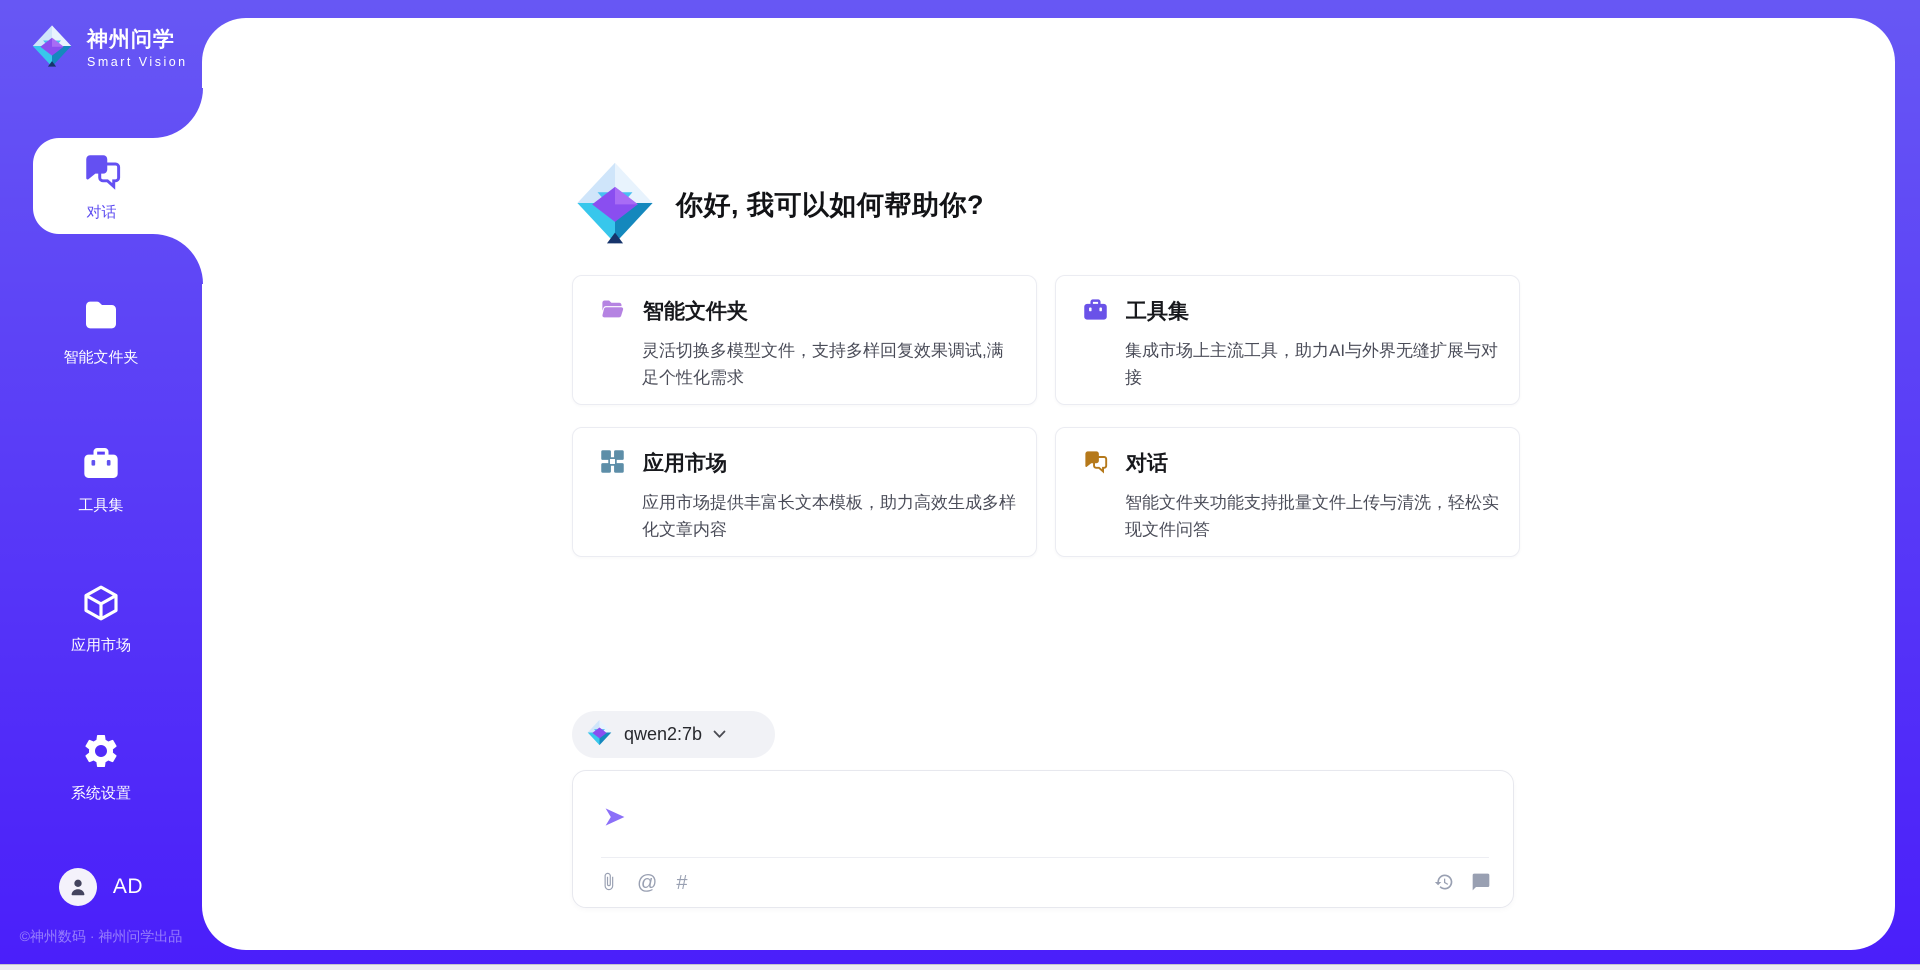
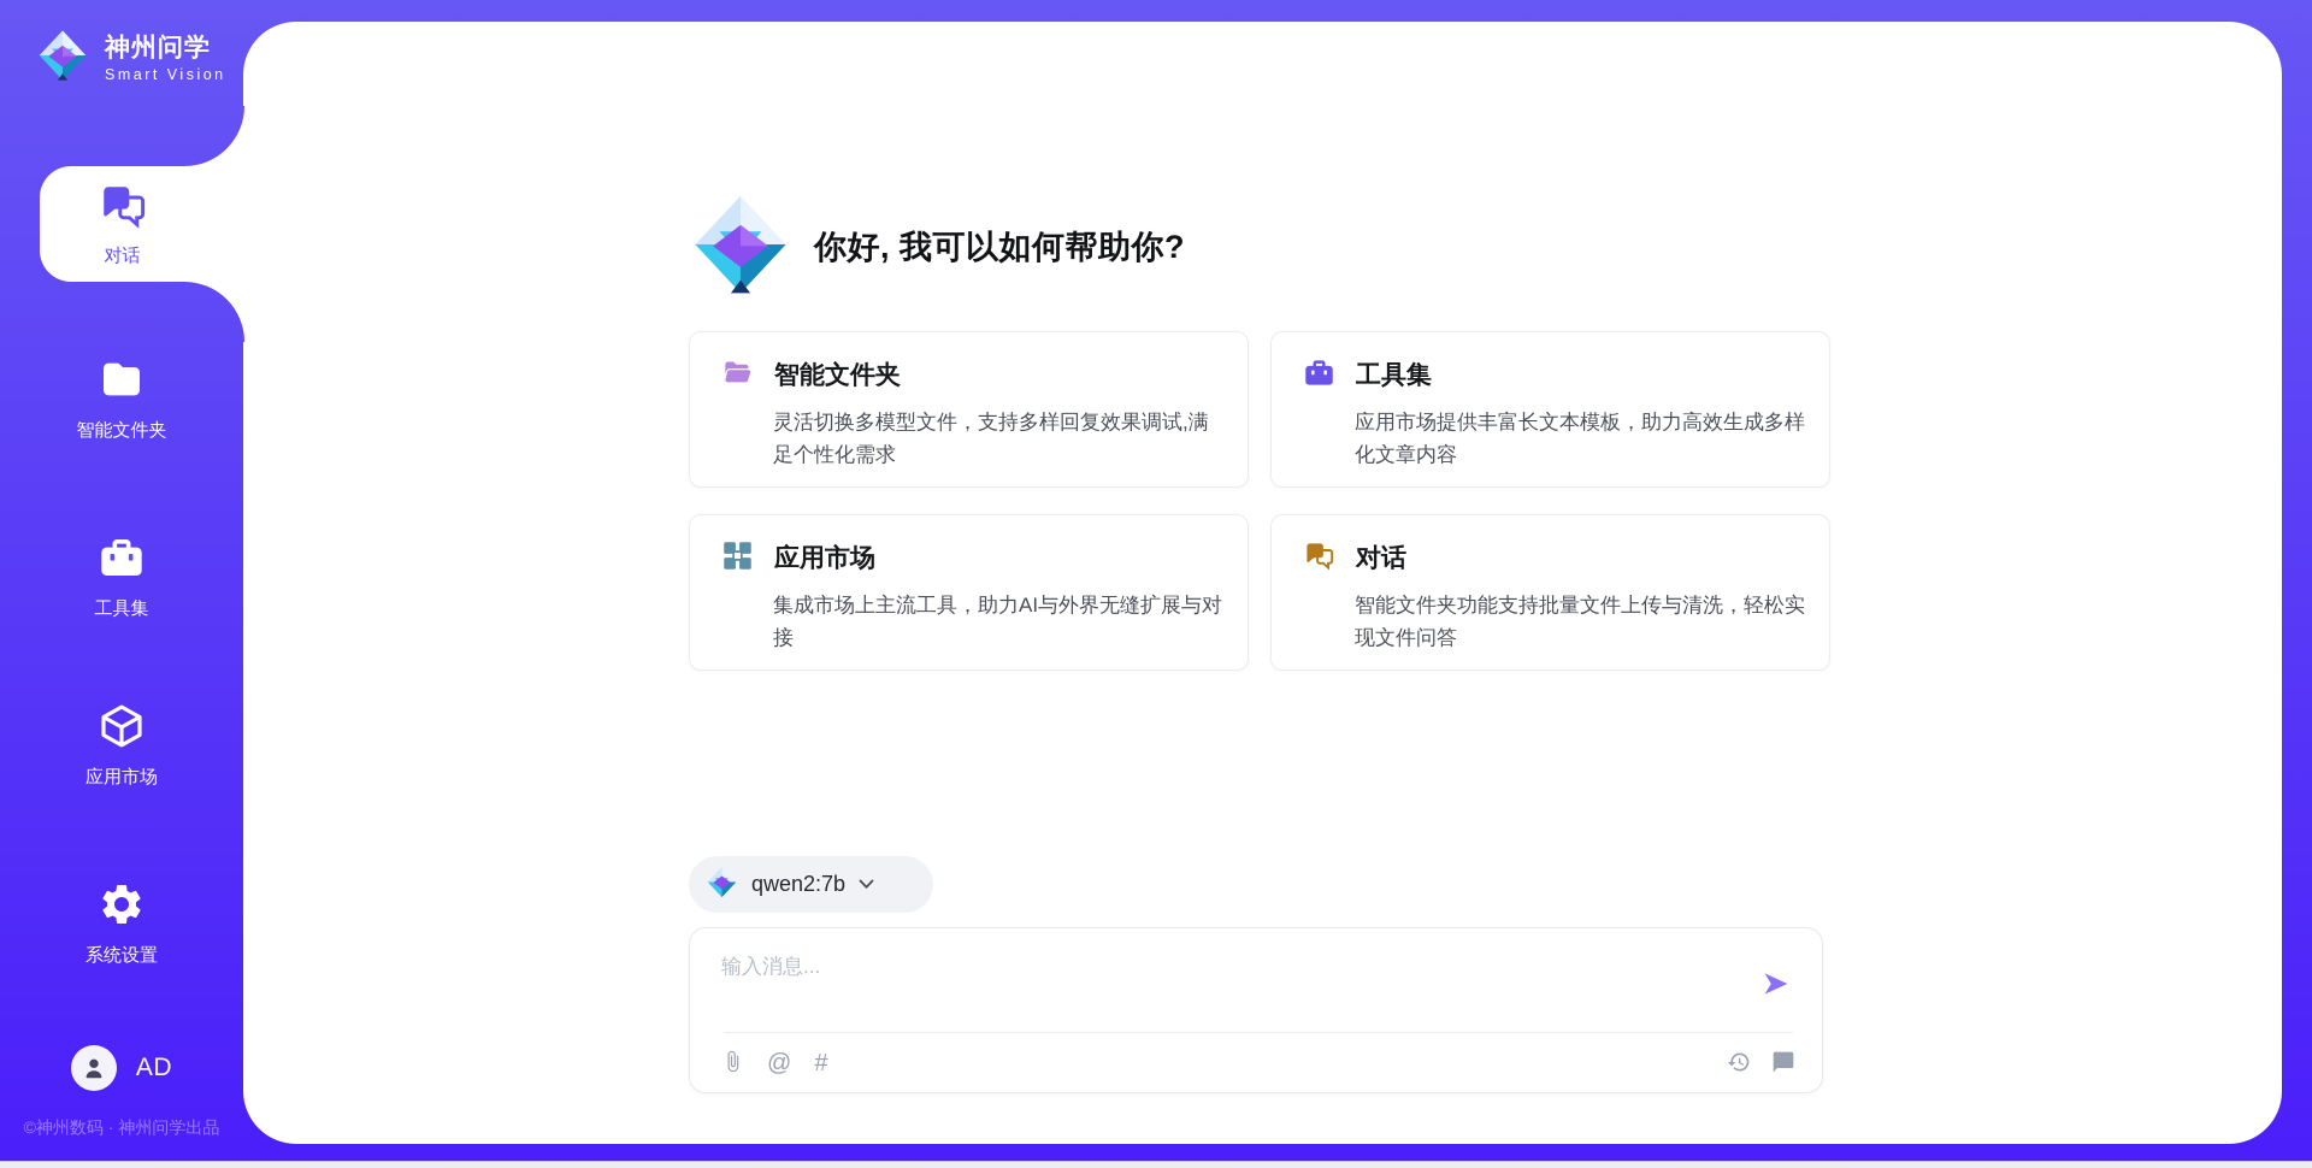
  你好, 我可以如何帮助你?
  智能文件夹
  灵活切换多模型文件，支持多样回复效果调试,满足个性化需求
  工具集
- 集成市场上主流工具，助力AI与外界无缝扩展与对接
+ 应用市场提供丰富长文本模板，助力高效生成多样化文章内容
  应用市场
- 应用市场提供丰富长文本模板，助力高效生成多样化文章内容
+ 集成市场上主流工具，助力AI与外界无缝扩展与对接
  对话
  智能文件夹功能支持批量文件上传与清洗，轻松实现文件问答
  qwen2:7b
+ 输入消息...
  @
  #
  神州问学
  Smart Vision
  对话
  智能文件夹
  工具集
  应用市场
  系统设置
  AD
  ©神州数码 · 神州问学出品
